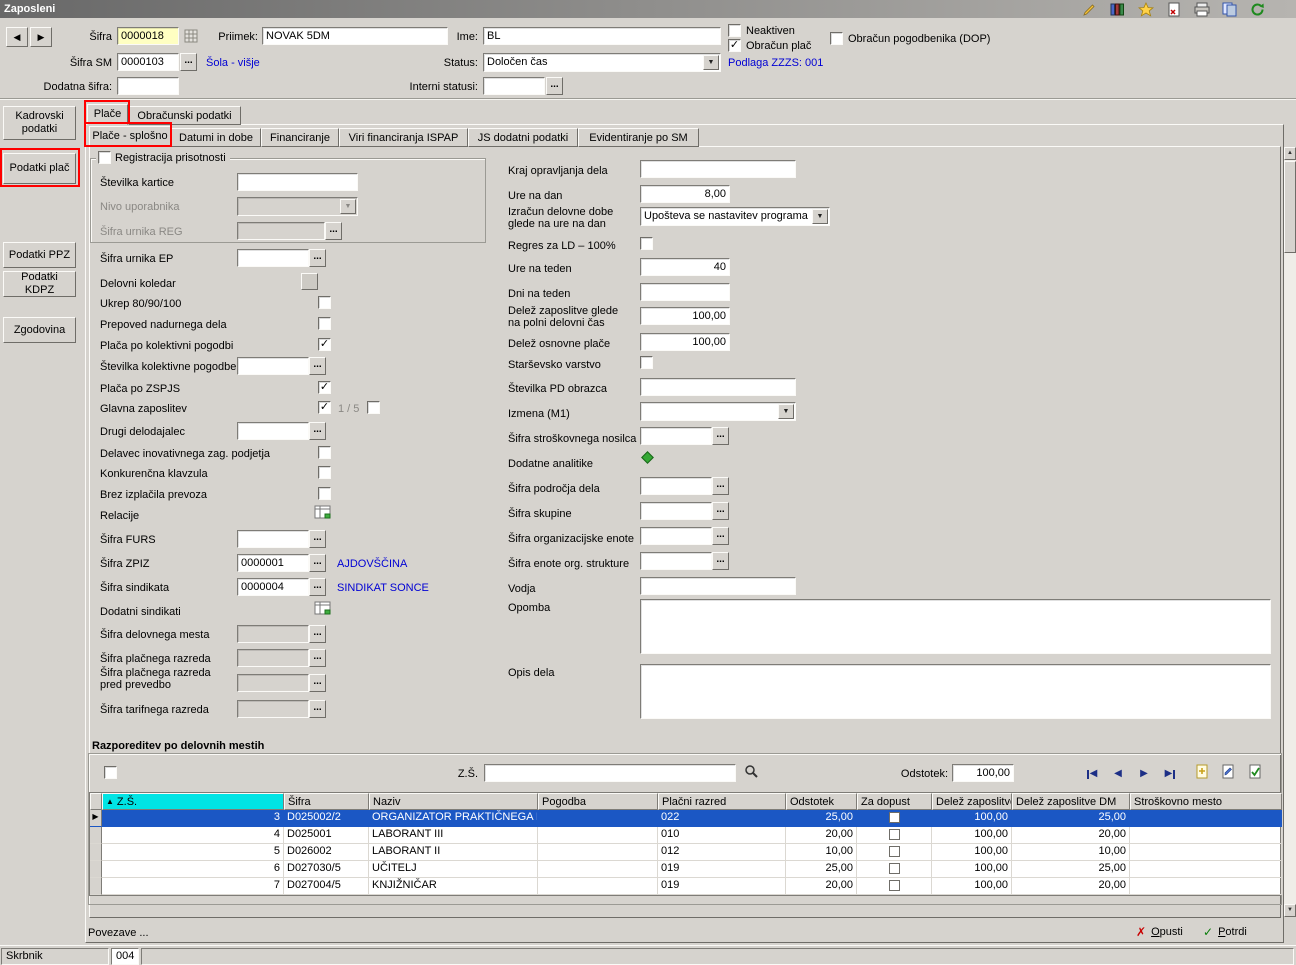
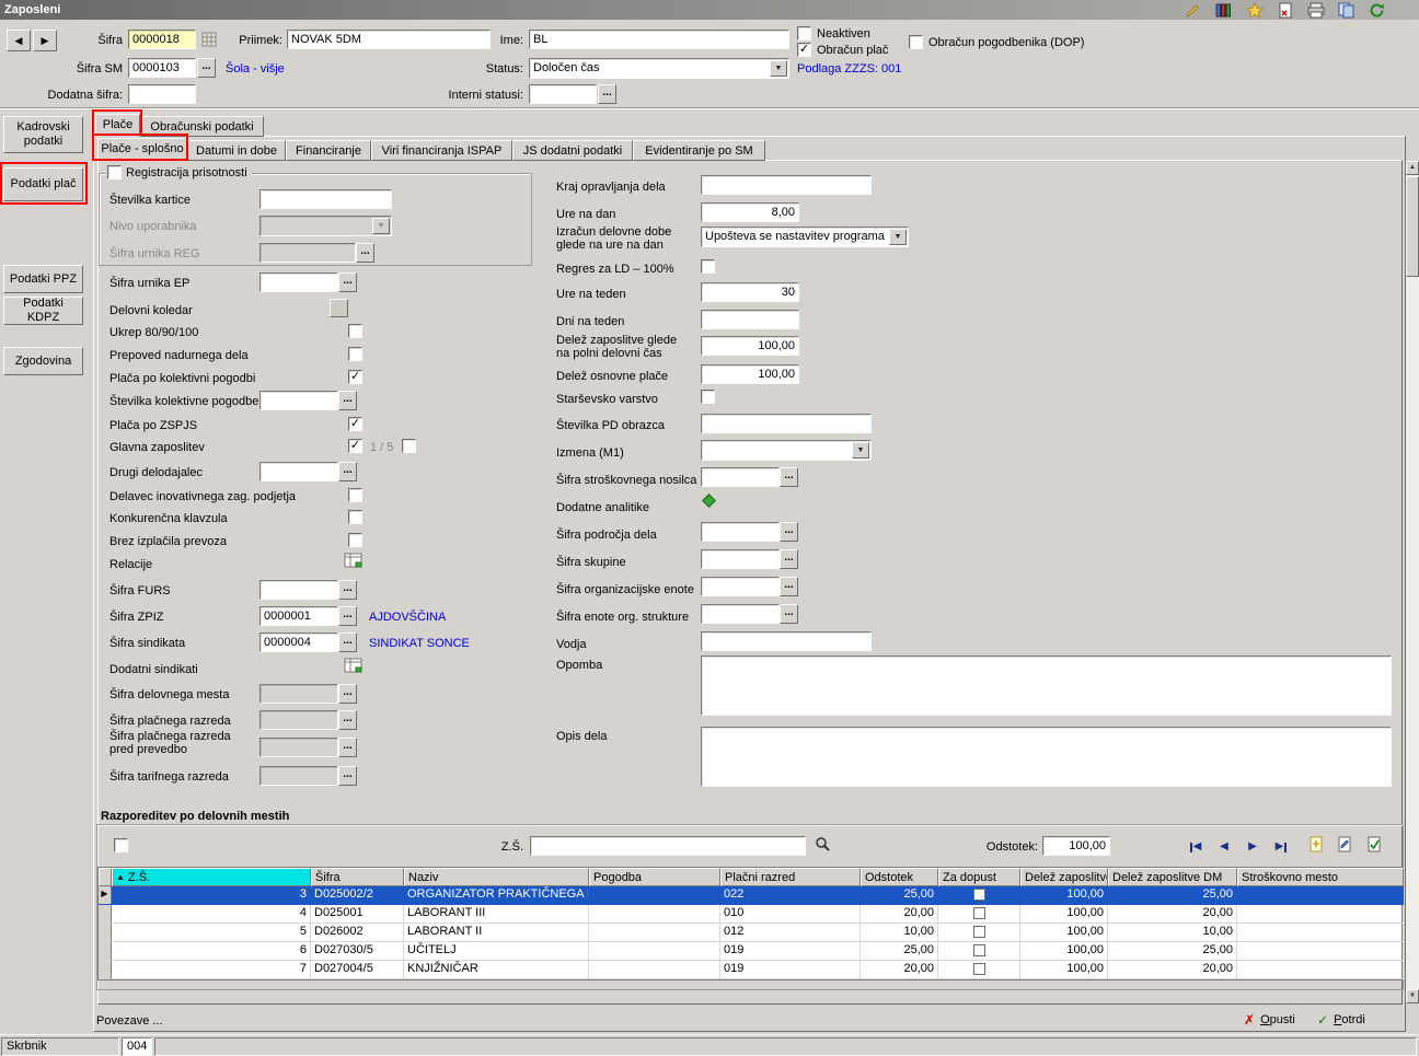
  Zaposleni
  ◀
  ▶
  Šifra
  0000018
  Priimek:
  NOVAK 5DM
  Ime:
  BL
  Neaktiven
  ✓
  Obračun plač
  Obračun pogodbenika (DOP)
  Šifra SM
  0000103
  ...
  Šola - višje
  Status:
  Določen čas
  Podlaga ZZZS: 001
  Dodatna šifra:
  Interni statusi:
  ...
  Kadrovski podatki
  Podatki plač
  Podatki PPZ
  Podatki KDPZ
  Zgodovina
  Plače
  Obračunski podatki
  Plače - splošno
  Datumi in dobe
  Financiranje
  Viri financiranja ISPAP
  JS dodatni podatki
  Evidentiranje po SM
  Registracija prisotnosti
  Številka kartice
  Nivo uporabnika
  Šifra urnika REG
  ...
  Šifra urnika EP
  ...
  Delovni koledar
  Ukrep 80/90/100
  Prepoved nadurnega dela
  Plača po kolektivni pogodbi
  ✓
  Številka kolektivne pogodbe
  ...
  Plača po ZSPJS
  ✓
  Glavna zaposlitev
  ✓
  1 / 5
  Drugi delodajalec
  ...
  Delavec inovativnega zag. podjetja
  Konkurenčna klavzula
  Brez izplačila prevoza
  Relacije
  Šifra FURS
  ...
  Šifra ZPIZ
  0000001
  ...
  AJDOVŠČINA
  Šifra sindikata
  0000004
  ...
  SINDIKAT SONCE
  Dodatni sindikati
  Šifra delovnega mesta
  ...
  Šifra plačnega razreda
  ...
  Šifra plačnega razreda
  pred prevedbo
  ...
  Šifra tarifnega razreda
  ...
  Kraj opravljanja dela
  Ure na dan
  8,00
  Izračun delovne dobe
  glede na ure na dan
  Upošteva se nastavitev programa
  Regres za LD – 100%
  Ure na teden
- 40
+ 30
  Dni na teden
  Delež zaposlitve glede
  na polni delovni čas
  100,00
  Delež osnovne plače
  100,00
  Starševsko varstvo
  Številka PD obrazca
  Izmena (M1)
  Šifra stroškovnega nosilca
  ...
  Dodatne analitike
  Šifra področja dela
  ...
  Šifra skupine
  ...
  Šifra organizacijske enote
  ...
  Šifra enote org. strukture
  ...
  Vodja
  Opomba
  Opis dela
  Razporeditev po delovnih mestih
  Z.Š.
  Odstotek:
  100,00
  ◀
  ◀
  ▶
  ▶
  ▲
  Z.Š.
  Šifra
  Naziv
  Pogodba
  Plačni razred
  Odstotek
  Za dopust
  Delež zaposlitv
  Delež zaposlitve DM
  Stroškovno mesto
  ▶
  3
  D025002/2
  ORGANIZATOR PRAKTIČNEGA
  022
  25,00
  100,00
  25,00
  4
  D025001
  LABORANT III
  010
  20,00
  100,00
  20,00
  5
  D026002
  LABORANT II
  012
  10,00
  100,00
  10,00
  6
  D027030/5
  UČITELJ
  019
  25,00
  100,00
  25,00
  7
  D027004/5
  KNJIŽNIČAR
  019
  20,00
  100,00
  20,00
  Povezave ...
  ✗
  Opusti
  ✓
  Potrdi
  Skrbnik
  004
